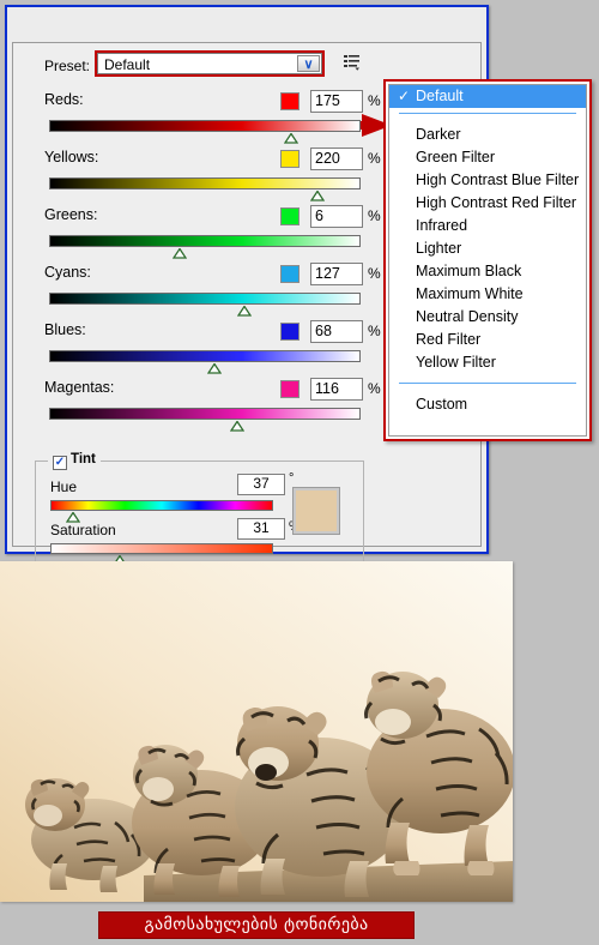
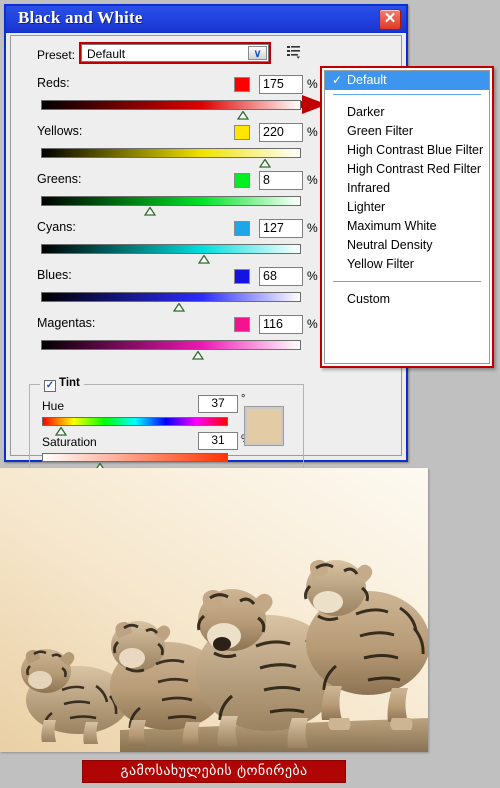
+ Black and White
+ ✕
  Preset:
  Default
  ∨
  Reds:
  175
  %
  Yellows:
  220
  %
  Greens:
- 6
+ 8
  %
  Cyans:
  127
  %
  Blues:
  68
  %
  Magentas:
  116
  %
  ✓ Tint
  Hue
  37
  °
  Saturation
  31
  ✓
  Default
  Darker
  Green Filter
  High Contrast Blue Filter
  High Contrast Red Filter
  Infrared
  Lighter
- Maximum Black
  Maximum White
  Neutral Density
- Red Filter
  Yellow Filter
  Custom
  გამოსახულების ტონირება
